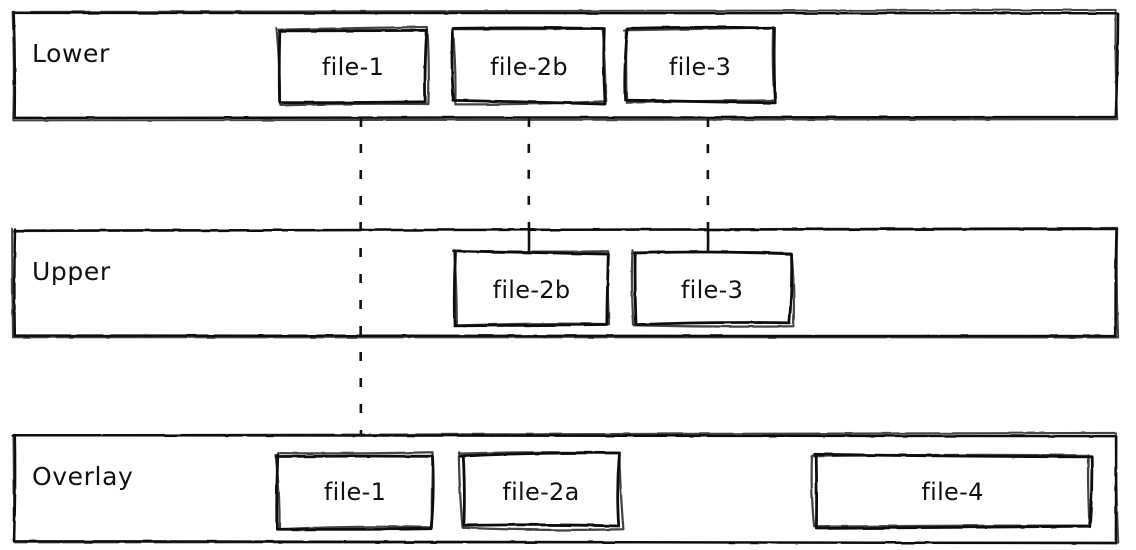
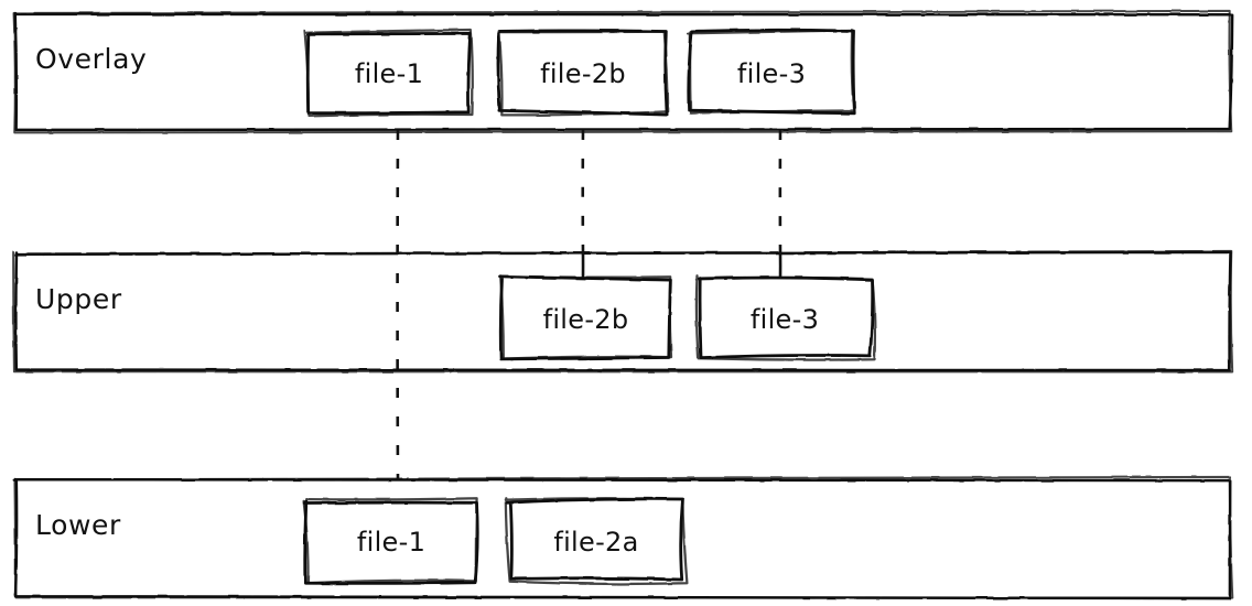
- Lower
+ Overlay
  Upper
- Overlay
+ Lower
  file-1
  file-2b
  file-3
  file-2b
  file-3
  file-1
  file-2a
- file-4
